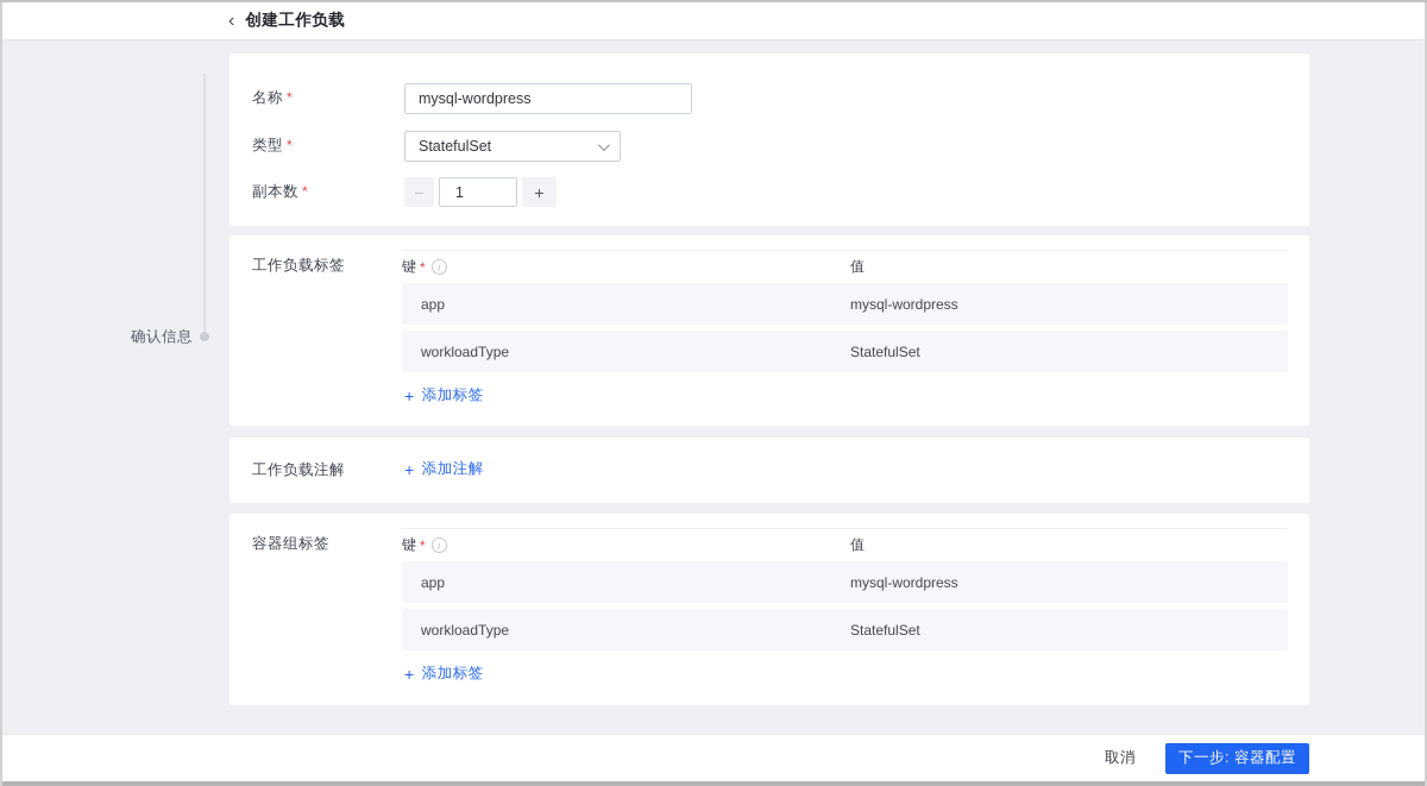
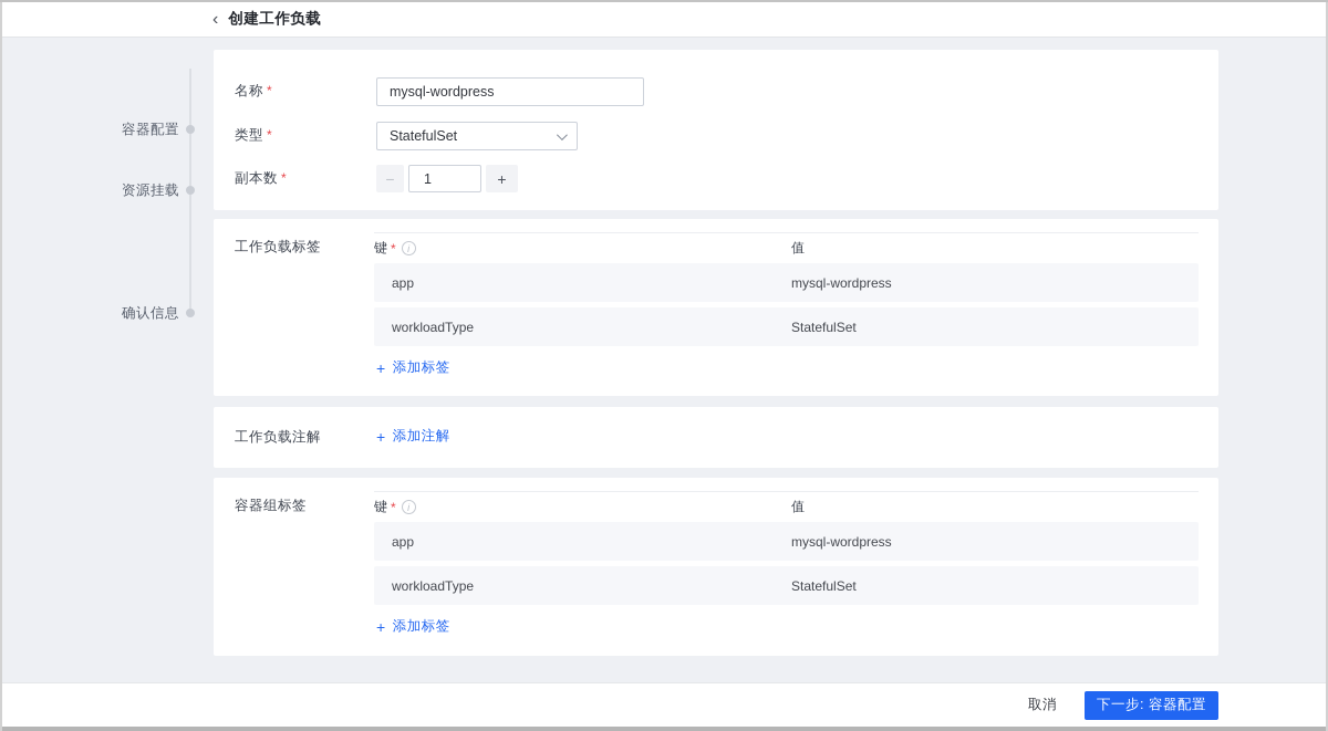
  ‹
  创建工作负载
+ 容器配置
+ 资源挂载
  确认信息
  名称 *
  mysql-wordpress
  类型 *
  StatefulSet
  副本数 *
  −
  1
  +
  工作负载标签
  键
  *
  i
  值
  app
  mysql-wordpress
  workloadType
  StatefulSet
  +
  添加标签
  工作负载注解
  +
  添加注解
  容器组标签
  键
  *
  i
  值
  app
  mysql-wordpress
  workloadType
  StatefulSet
  +
  添加标签
  取消
  下一步: 容器配置
